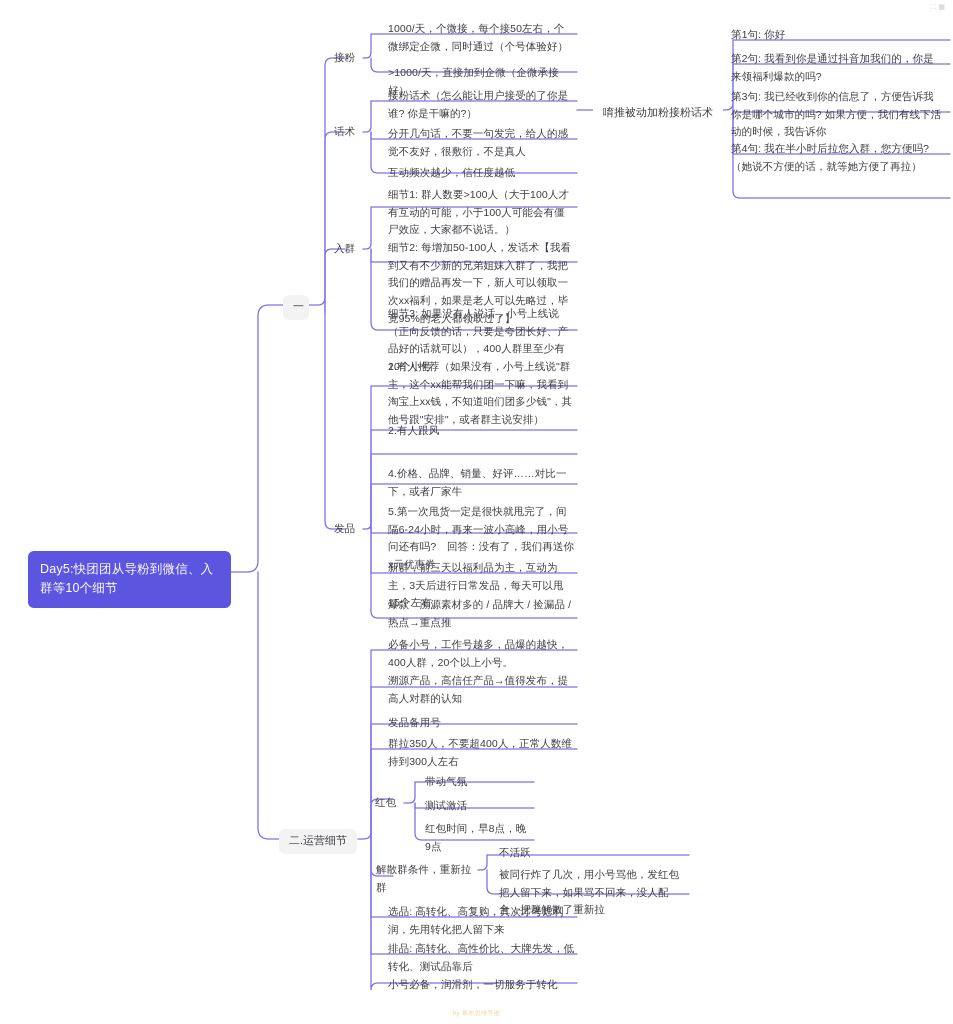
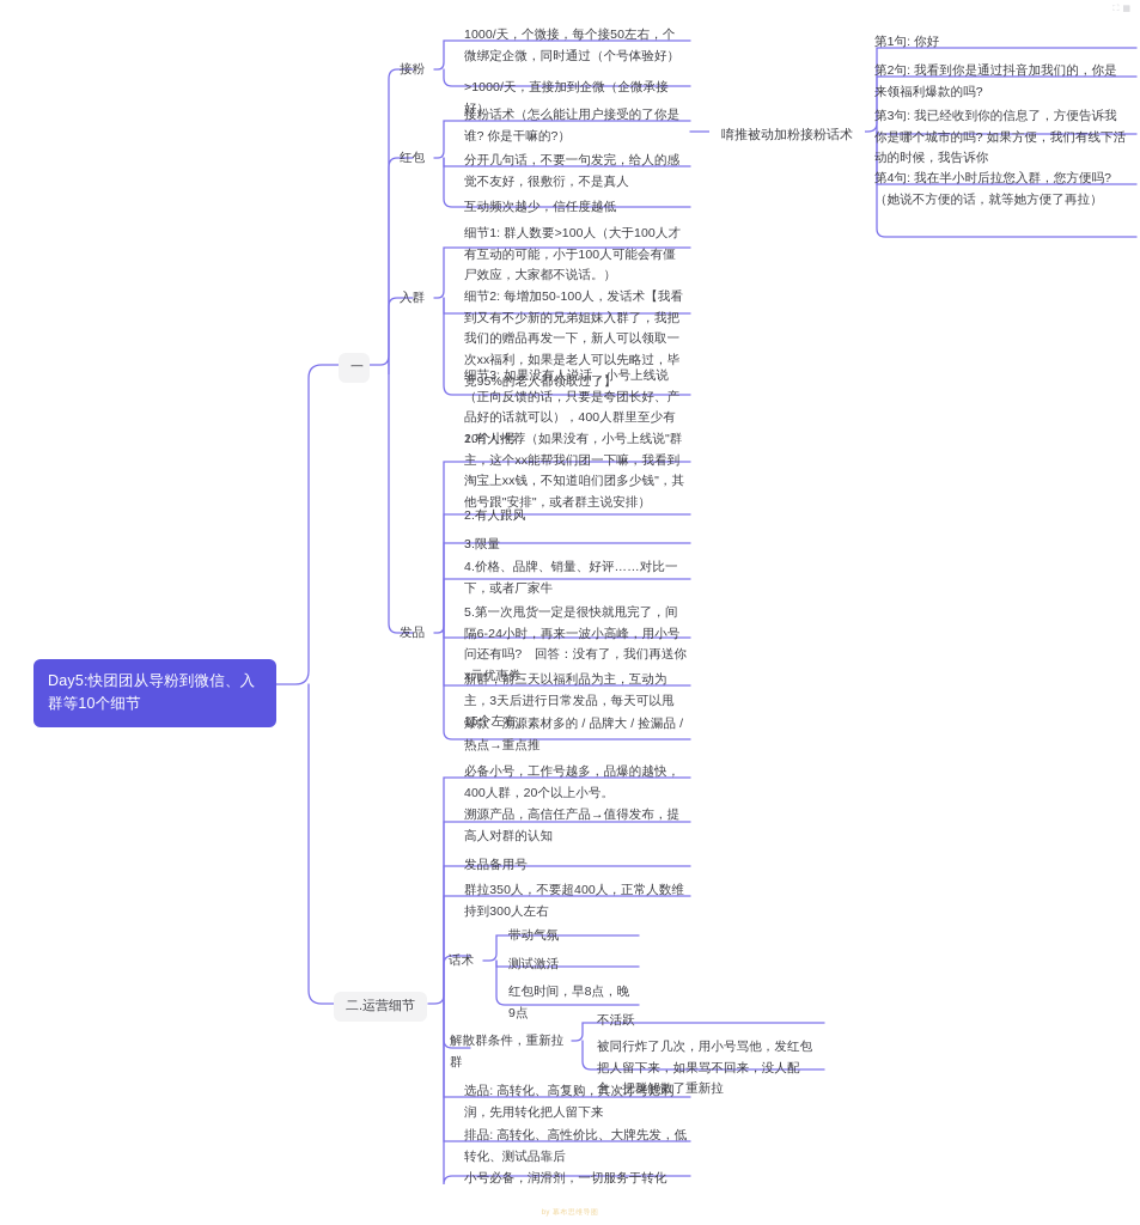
  Day5:快团团从导粉到微信、入群等10个细节
  一
  二.运营细节
  接粉
- 话术
+ 红包
  入群
  发品
  1000/天，个微接，每个接50左右，个微绑定企微，同时通过（个号体验好）
  >1000/天，直接加到企微（企微承接好）
  接粉话术（怎么能让用户接受的了你是谁? 你是干嘛的?）
  分开几句话，不要一句发完，给人的感觉不友好，很敷衍，不是真人
  互动频次越少，信任度越低
  细节1: 群人数要>100人（大于100人才有互动的可能，小于100人可能会有僵尸效应，大家都不说话。）
  细节2: 每增加50-100人，发话术【我看到又有不少新的兄弟姐妹入群了，我把我们的赠品再发一下，新人可以领取一次xx福利，如果是老人可以先略过，毕竟95%的老人都领取过了】
  细节3: 如果没有人说话，小号上线说（正向反馈的话，只要是夸团长好、产品好的话就可以），400人群里至少有20个小号
  1.有人推荐（如果没有，小号上线说"群主，这个xx能帮我们团一下嘛，我看到淘宝上xx钱，不知道咱们团多少钱"，其他号跟"安排"，或者群主说安排）
  2.有人跟风
+ 3.限量
  4.价格、品牌、销量、好评……对比一下，或者厂家牛
  5.第一次甩货一定是很快就甩完了，间隔6-24小时，再来一波小高峰，用小号问还有吗? 回答：没有了，我们再送你x元优惠券。
  新群，前三天以福利品为主，互动为主，3天后进行日常发品，每天可以甩15个左右。
  爆款 溯源素材多的 / 品牌大 / 捡漏品 / 热点→重点推
  必备小号，工作号越多，品爆的越快，400人群，20个以上小号。
  溯源产品，高信任产品→值得发布，提高人对群的认知
  发品备用号
  群拉350人，不要超400人，正常人数维持到300人左右
- 红包
+ 话术
  带动气氛
  测试激活
  红包时间，早8点，晚9点
  解散群条件，重新拉群
  不活跃
  被同行炸了几次，用小号骂他，发红包把人留下来，如果骂不回来，没人配合，把群解散了重新拉
  选品: 高转化、高复购，其次才考虑利润，先用转化把人留下来
  排品: 高转化、高性价比、大牌先发，低转化、测试品靠后
  小号必备，润滑剂，一切服务于转化
  唷推被动加粉接粉话术
  第1句: 你好
  第2句: 我看到你是通过抖音加我们的，你是来领福利爆款的吗?
  第3句: 我已经收到你的信息了，方便告诉我你是哪个城市的吗? 如果方便，我们有线下活动的时候，我告诉你
  第4句: 我在半小时后拉您入群，您方便吗?（她说不方便的话，就等她方便了再拉）
